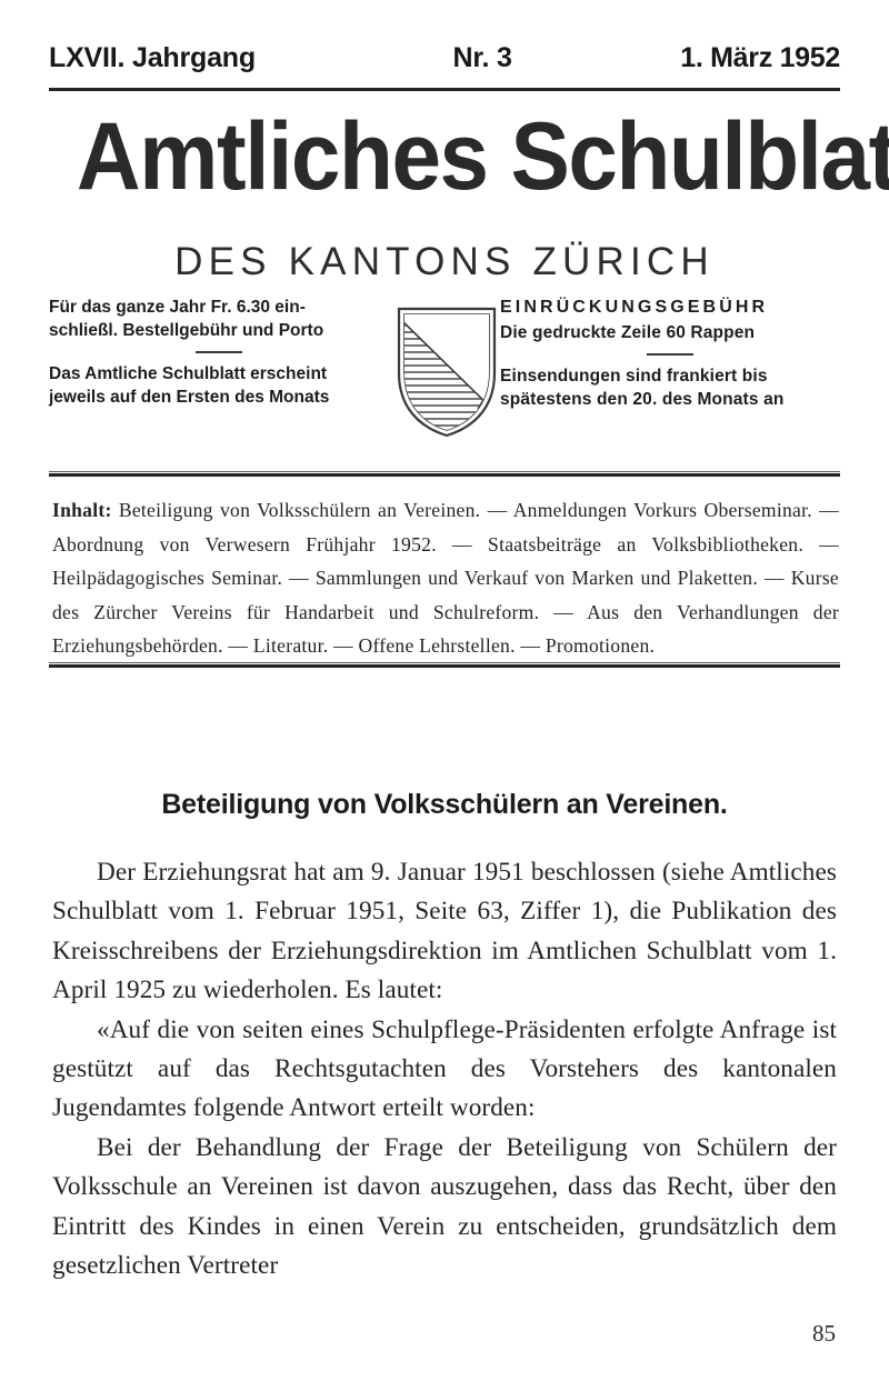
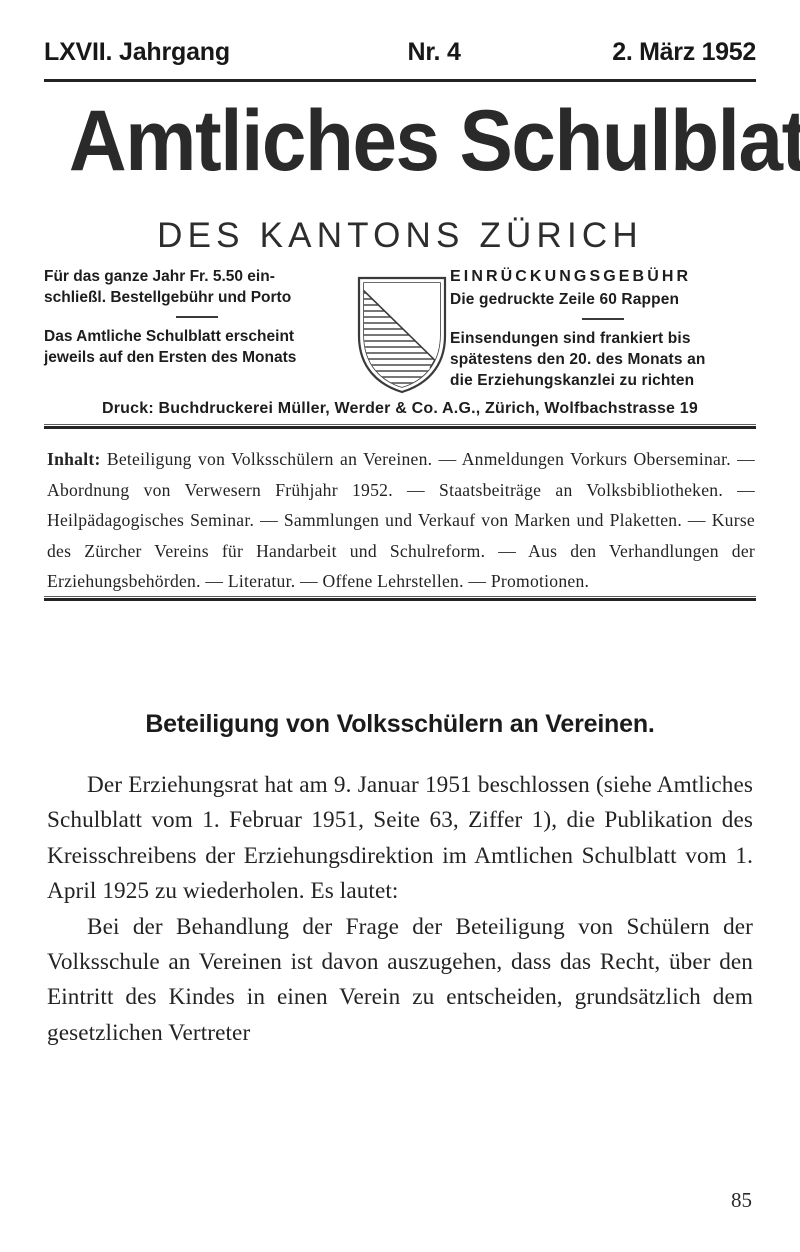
  LXVII. Jahrgang
- Nr. 3
+ Nr. 4
- 1. März 1952
+ 2. März 1952
  Amtliches Schulblat
  DES KANTONS ZÜRICH
- Für das ganze Jahr Fr. 6.30 ein-
+ Für das ganze Jahr Fr. 5.50 ein-
  schließl. Bestellgebühr und Porto
  Das Amtliche Schulblatt erscheint
  jeweils auf den Ersten des Monats
  EINRÜCKUNGSGEBÜHR
  Die gedruckte Zeile 60 Rappen
  Einsendungen sind frankiert bis
  spätestens den 20. des Monats an
+ die Erziehungskanzlei zu richten
+ Druck: Buchdruckerei Müller, Werder & Co. A.G., Zürich, Wolfbachstrasse 19
  Inhalt: Beteiligung von Volksschülern an Vereinen. — Anmeldungen Vorkurs Oberseminar. — Abordnung von Verwesern Frühjahr 1952. — Staatsbeiträge an Volksbibliotheken. — Heilpädagogisches Seminar. — Sammlungen und Verkauf von Marken und Plaketten. — Kurse des Zürcher Vereins für Handarbeit und Schulreform. — Aus den Verhandlungen der Erziehungsbehörden. — Literatur. — Offene Lehrstellen. — Promotionen.
  Beteiligung von Volksschülern an Vereinen.
  Der Erziehungsrat hat am 9. Januar 1951 beschlossen (siehe Amtliches Schulblatt vom 1. Februar 1951, Seite 63, Ziffer 1), die Publikation des Kreisschreibens der Erziehungsdirektion im Amtlichen Schulblatt vom 1. April 1925 zu wiederholen. Es lautet:
- «Auf die von seiten eines Schulpflege-Präsidenten erfolgte Anfrage ist gestützt auf das Rechtsgutachten des Vorstehers des kantonalen Jugendamtes folgende Antwort erteilt worden:
  Bei der Behandlung der Frage der Beteiligung von Schülern der Volksschule an Vereinen ist davon auszugehen, dass das Recht, über den Eintritt des Kindes in einen Verein zu entscheiden, grundsätzlich dem gesetzlichen Vertreter
  85
